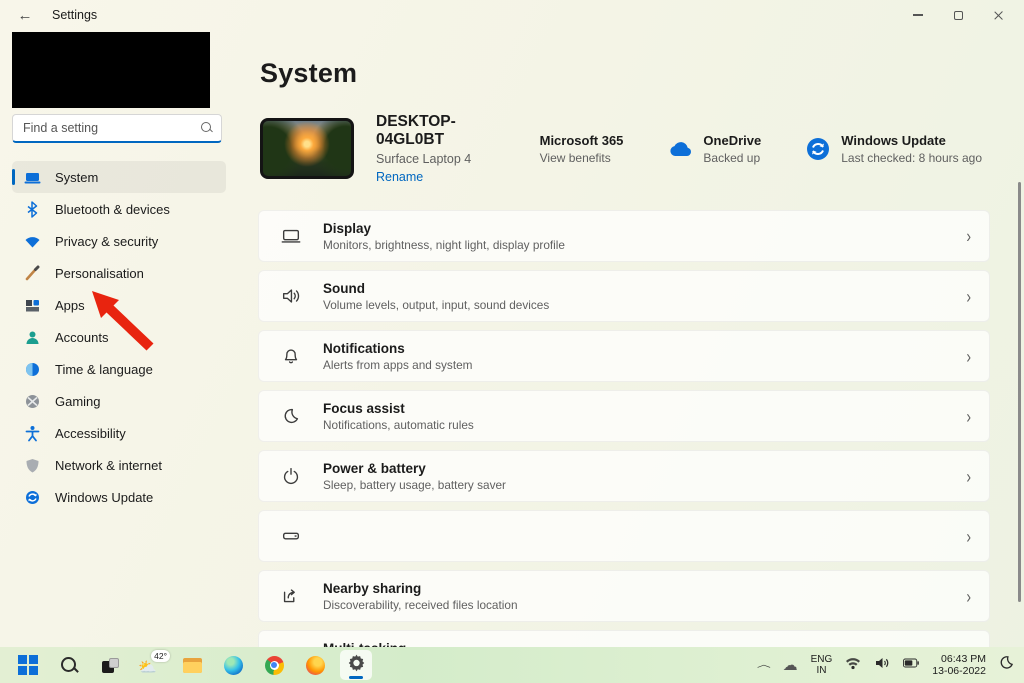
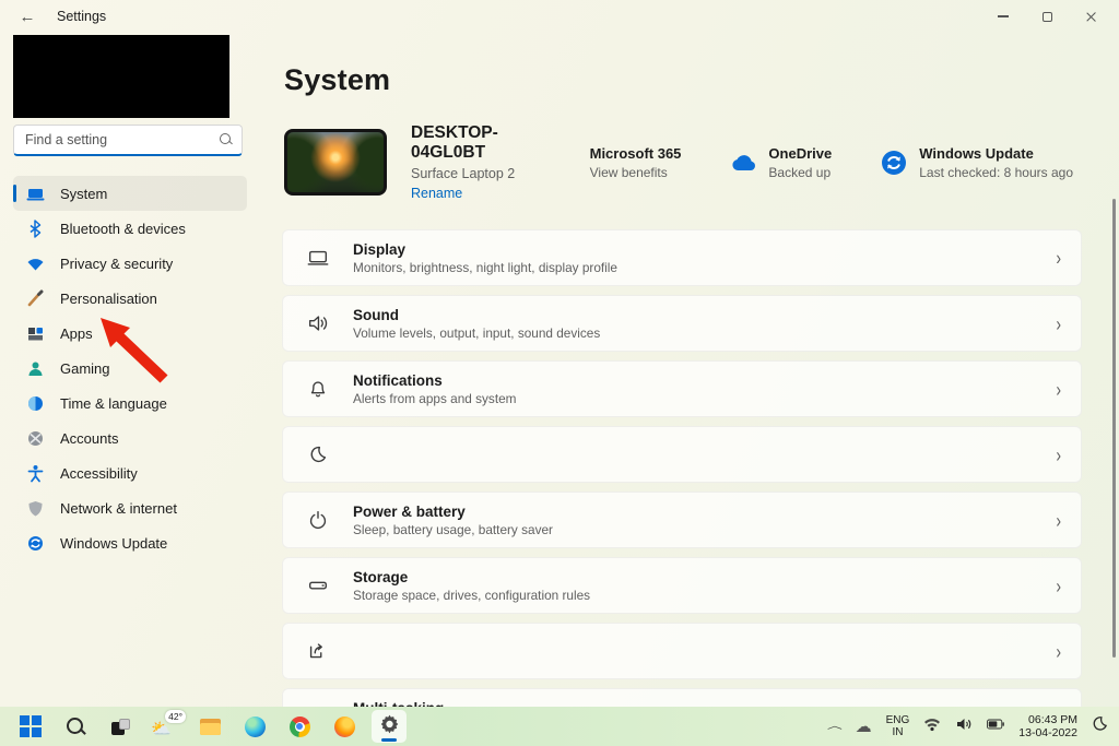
  ←
  Settings
  Find a setting
  System
  Bluetooth & devices
  Privacy & security
  Personalisation
  Apps
- Accounts
+ Gaming
  Time & language
- Gaming
+ Accounts
  Accessibility
  Network & internet
  Windows Update
  System
  DESKTOP-04GL0BT
- Surface Laptop 4
+ Surface Laptop 2
  Rename
  Microsoft 365
  View benefits
  OneDrive
  Backed up
  Windows Update
  Last checked: 8 hours ago
  Display
  Monitors, brightness, night light, display profile
  ›
  Sound
  Volume levels, output, input, sound devices
  ›
  Notifications
  Alerts from apps and system
  ›
- Focus assist
- Notifications, automatic rules
  ›
  Power & battery
  Sleep, battery usage, battery saver
  ›
+ Storage
+ Storage space, drives, configuration rules
  ›
- Nearby sharing
- Discoverability, received files location
  ›
  ⛅
  42°
  ︿
  ☁
  ENG
  IN
  06:43 PM
- 13-06-2022
+ 13-04-2022
